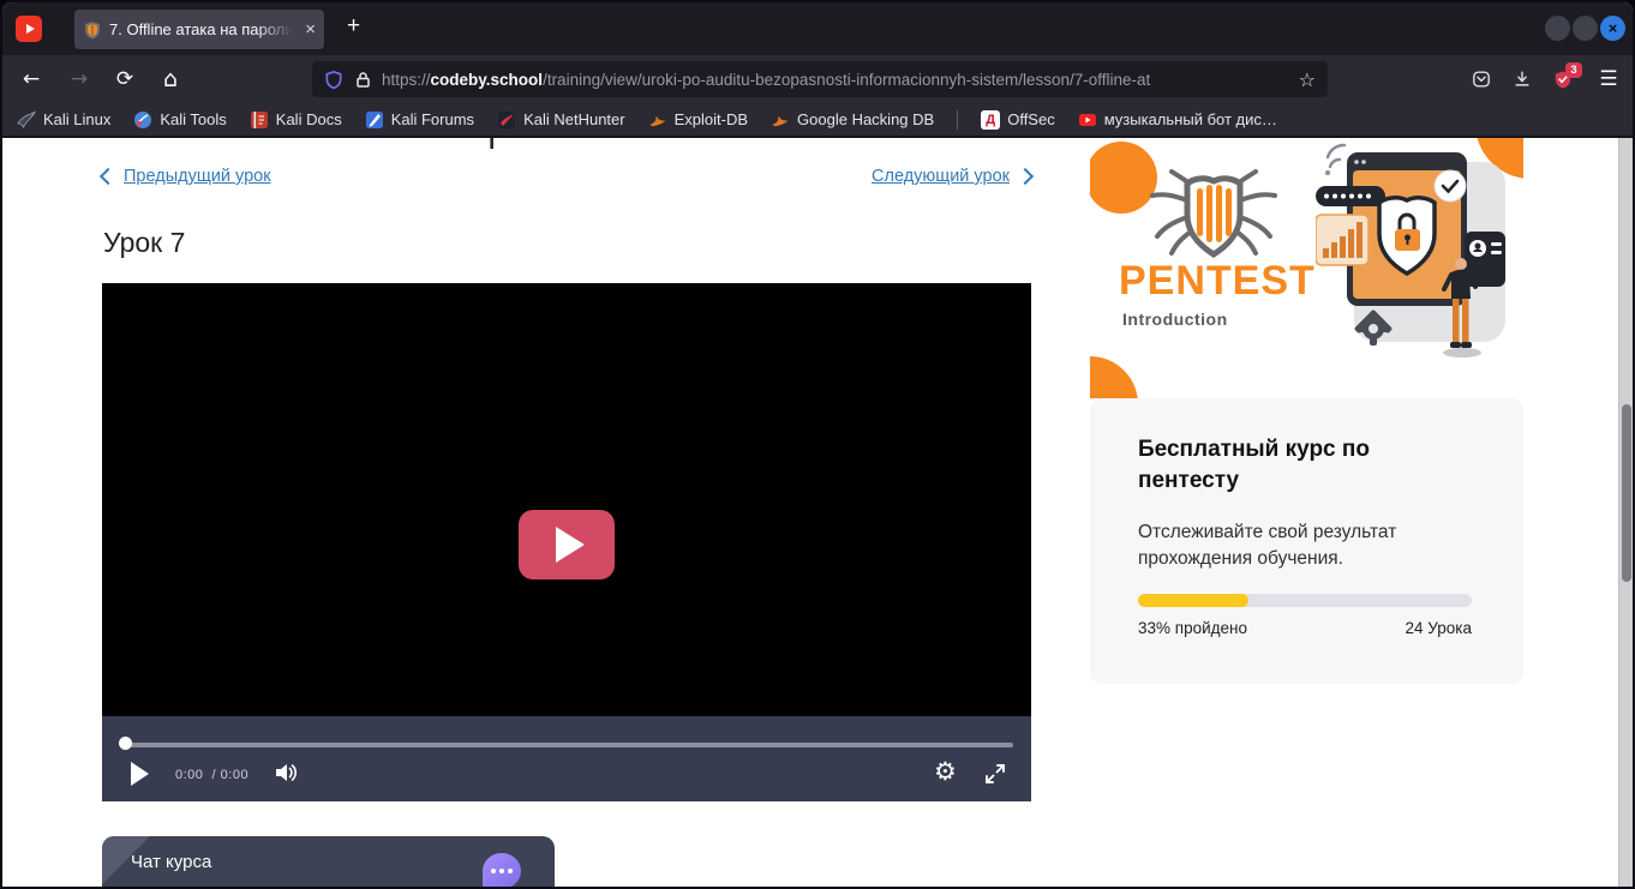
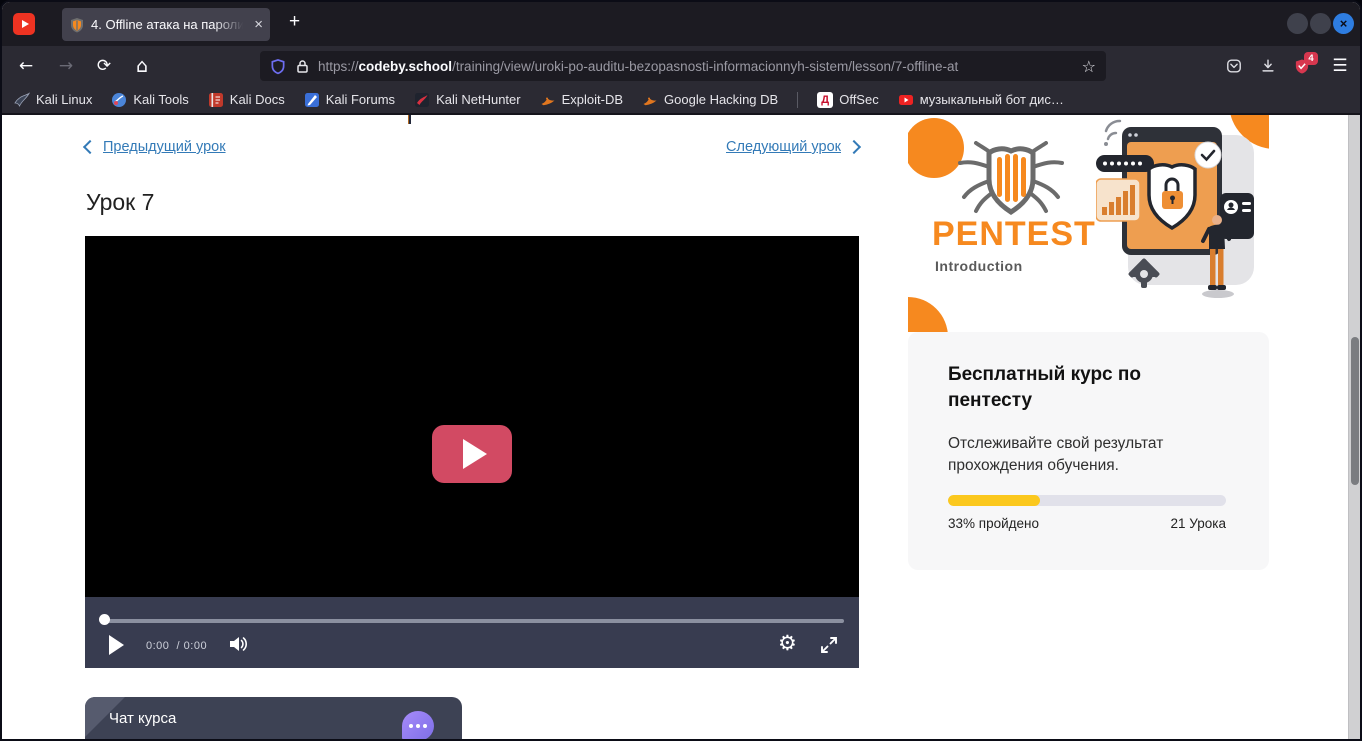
- 7. Offline атака на пароли
+ 4. Offline атака на пароли
  ×
  +
  ×
  ←
  →
  ⟳
  ⌂
  https://codeby.school/training/view/uroki-po-auditu-bezopasnosti-informacionnyh-sistem/lesson/7-offline-at
  ☆
- 3
+ 4
  ☰
  Kali Linux
  Kali Tools
  Kali Docs
  Kali Forums
  Kali NetHunter
  Exploit-DB
  Google Hacking DB
  Д
  OffSec
  музыкальный бот дис…
  Предыдущий урок
  Следующий урок
  Урок 7
  0:00 / 0:00
  ⚙
  Чат курса
  PENTEST
  Introduction
  Бесплатный курс по пентесту
  Отслеживайте свой результат прохождения обучения.
  33% пройдено
- 24 Урока
+ 21 Урока
